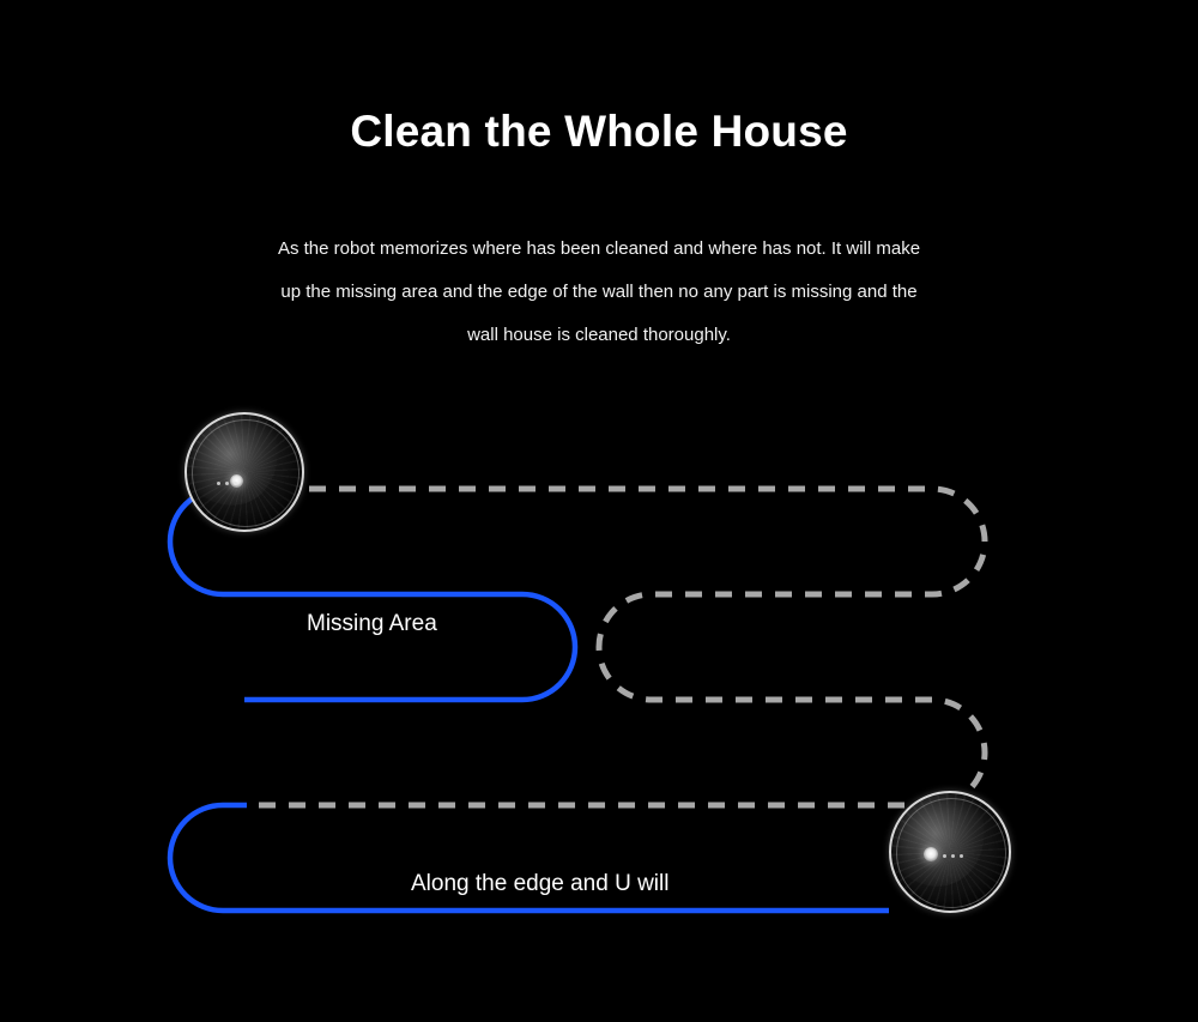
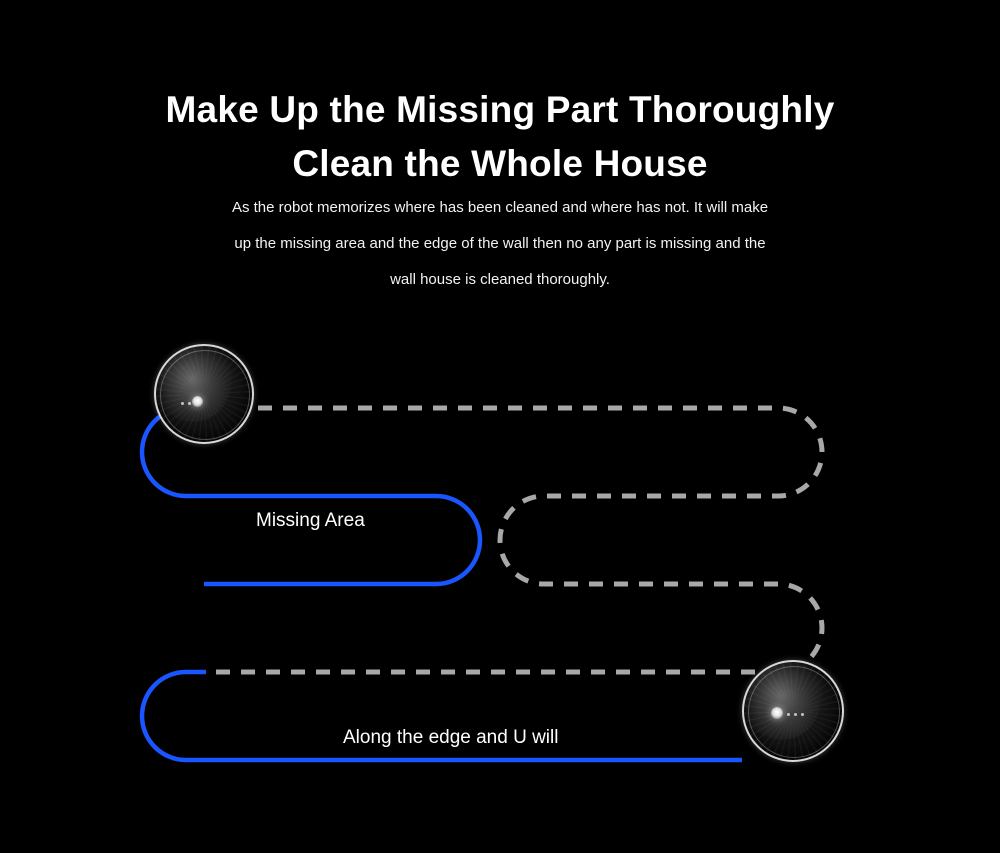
+ Make Up the Missing Part Thoroughly
  Clean the Whole House
  As the robot memorizes where has been cleaned and where has not. It will make
  up the missing area and the edge of the wall then no any part is missing and the
  wall house is cleaned thoroughly.
  Missing Area
  Along the edge and U will
